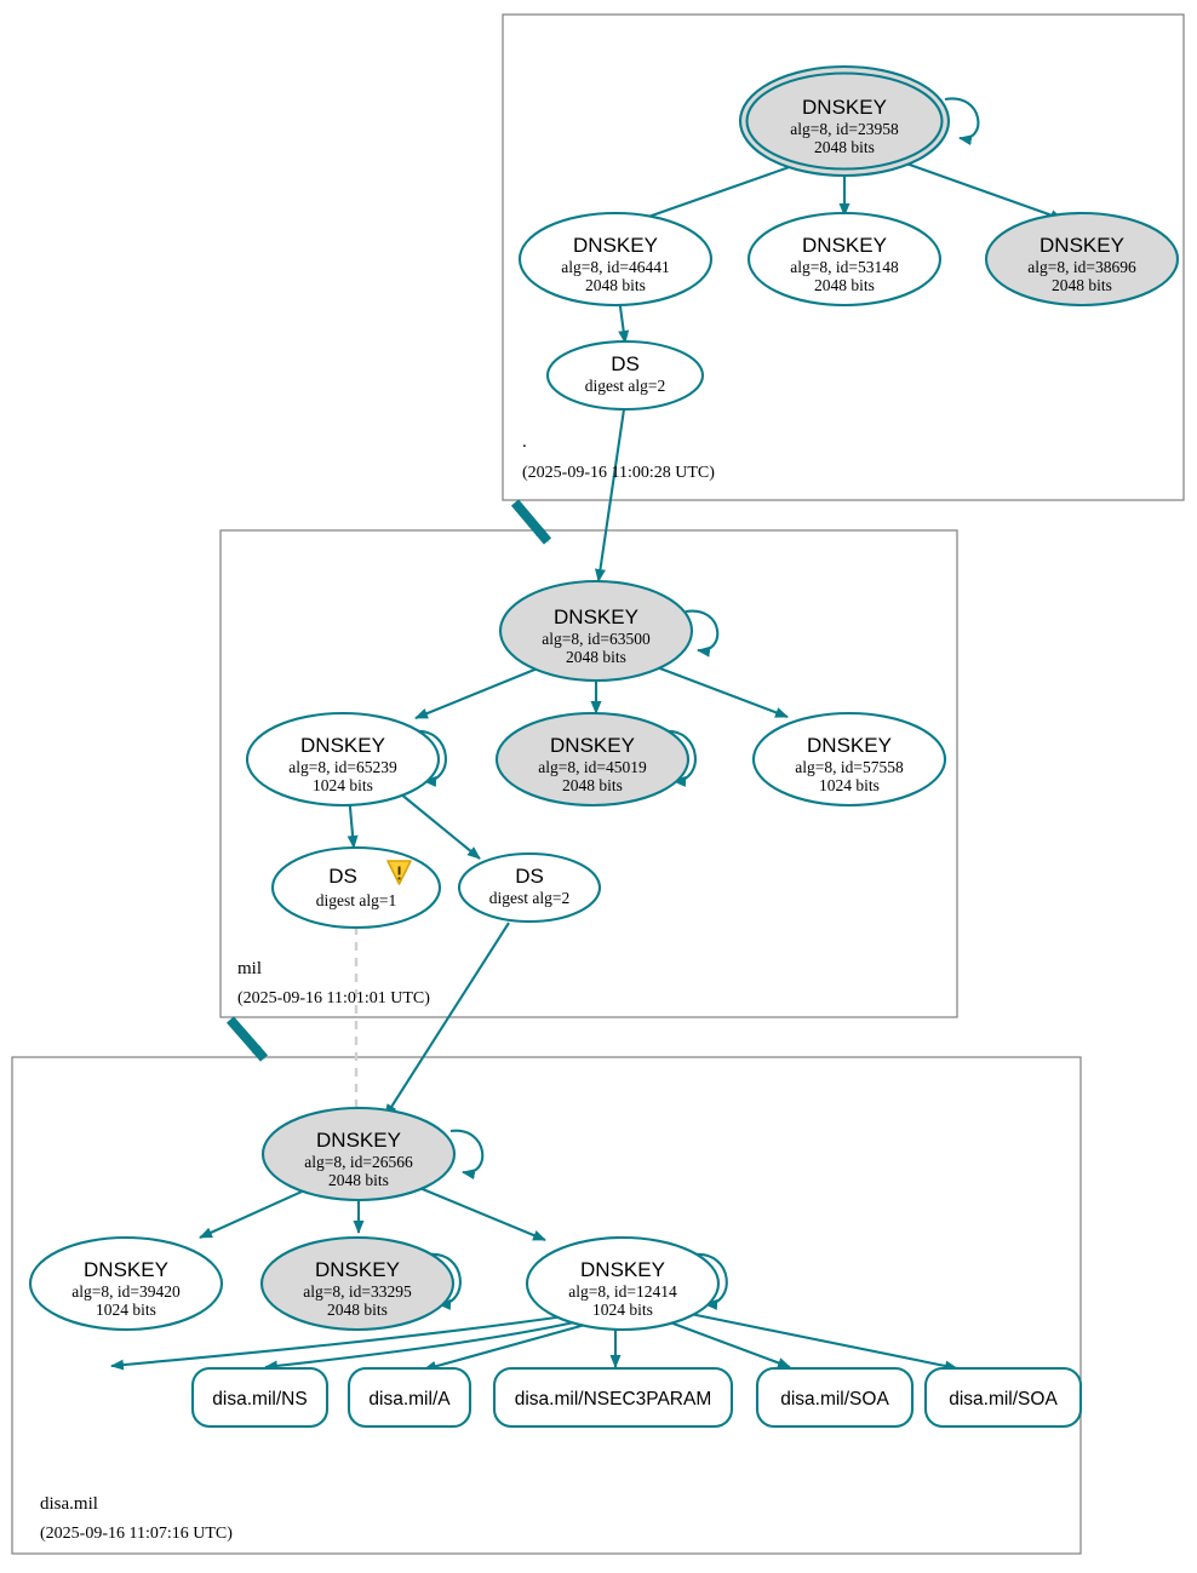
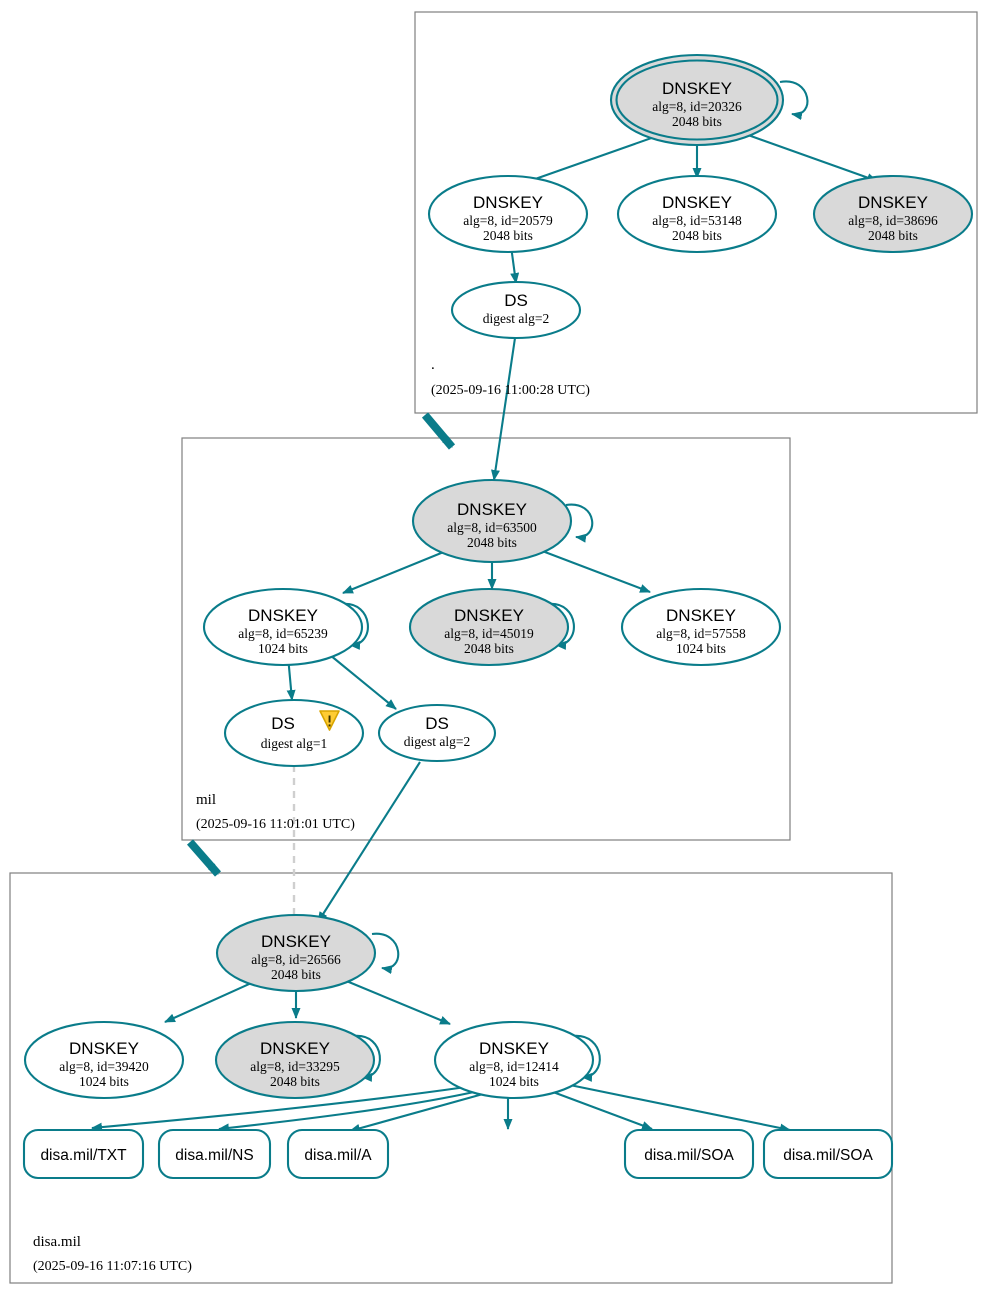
  DNSKEY
- alg=8, id=23958
+ alg=8, id=20326
  2048 bits
  DNSKEY
- alg=8, id=46441
+ alg=8, id=20579
  2048 bits
  DNSKEY
  alg=8, id=53148
  2048 bits
  DNSKEY
  alg=8, id=38696
  2048 bits
  DS
  digest alg=2
  .
  (2025-09-16 11:00:28 UTC)
  DNSKEY
  alg=8, id=63500
  2048 bits
  DNSKEY
  alg=8, id=65239
  1024 bits
  DNSKEY
  alg=8, id=45019
  2048 bits
  DNSKEY
  alg=8, id=57558
  1024 bits
  DS
  digest alg=1
  DS
  digest alg=2
  mil
  (2025-09-16 11:01:01 UTC)
  DNSKEY
  alg=8, id=26566
  2048 bits
  DNSKEY
  alg=8, id=39420
  1024 bits
  DNSKEY
  alg=8, id=33295
  2048 bits
  DNSKEY
  alg=8, id=12414
  1024 bits
+ disa.mil/TXT
  disa.mil/NS
  disa.mil/A
- disa.mil/NSEC3PARAM
  disa.mil/SOA
  disa.mil/SOA
  disa.mil
  (2025-09-16 11:07:16 UTC)
